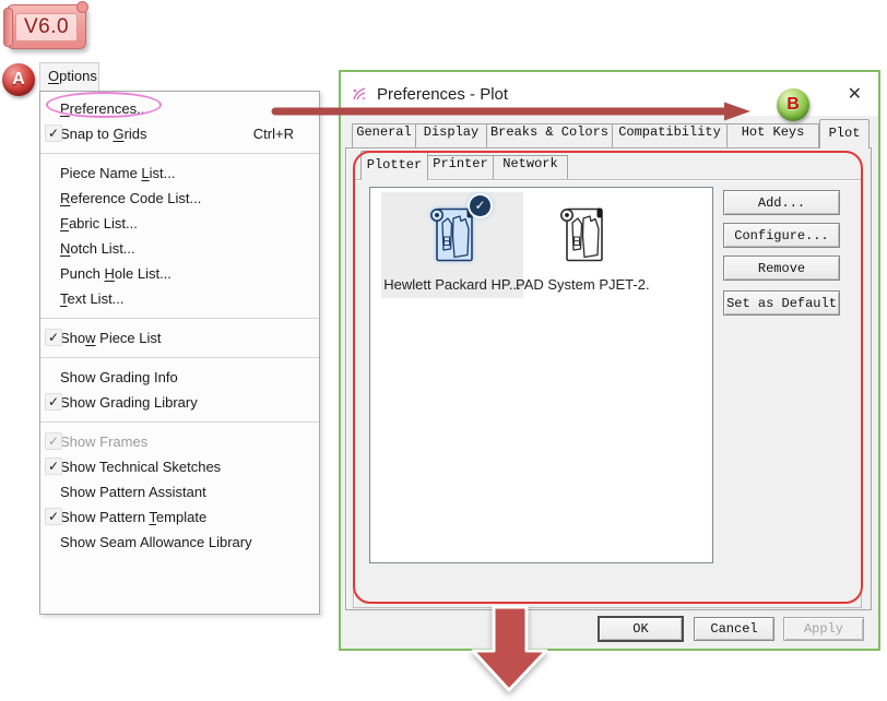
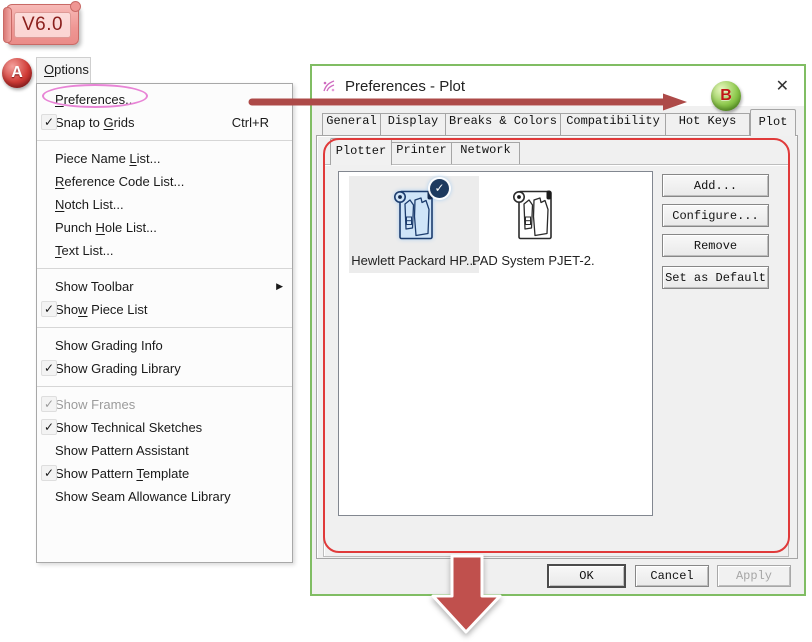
  V6.0
  A
  Options
  Preferences...
  ✓
  Snap to Grids
  Ctrl+R
  Piece Name List...
  Reference Code List...
- Fabric List...
  Notch List...
  Punch Hole List...
  Text List...
+ Show Toolbar
+ ▶
  ✓
  Show Piece List
  Show Grading Info
  ✓
  Show Grading Library
  ✓
  Show Frames
  ✓
  Show Technical Sketches
  Show Pattern Assistant
  ✓
  Show Pattern Template
  Show Seam Allowance Library
  Preferences - Plot
  ✕
  General
  Display
  Breaks & Colors
  Compatibility
  Hot Keys
  Plot
  Plotter
  Printer
  Network
  ✓
  Hewlett Packard HP...
  PAD System PJET-2.
  Add...
  Configure...
  Remove
  Set as Default
  OK
  Cancel
  Apply
  B
